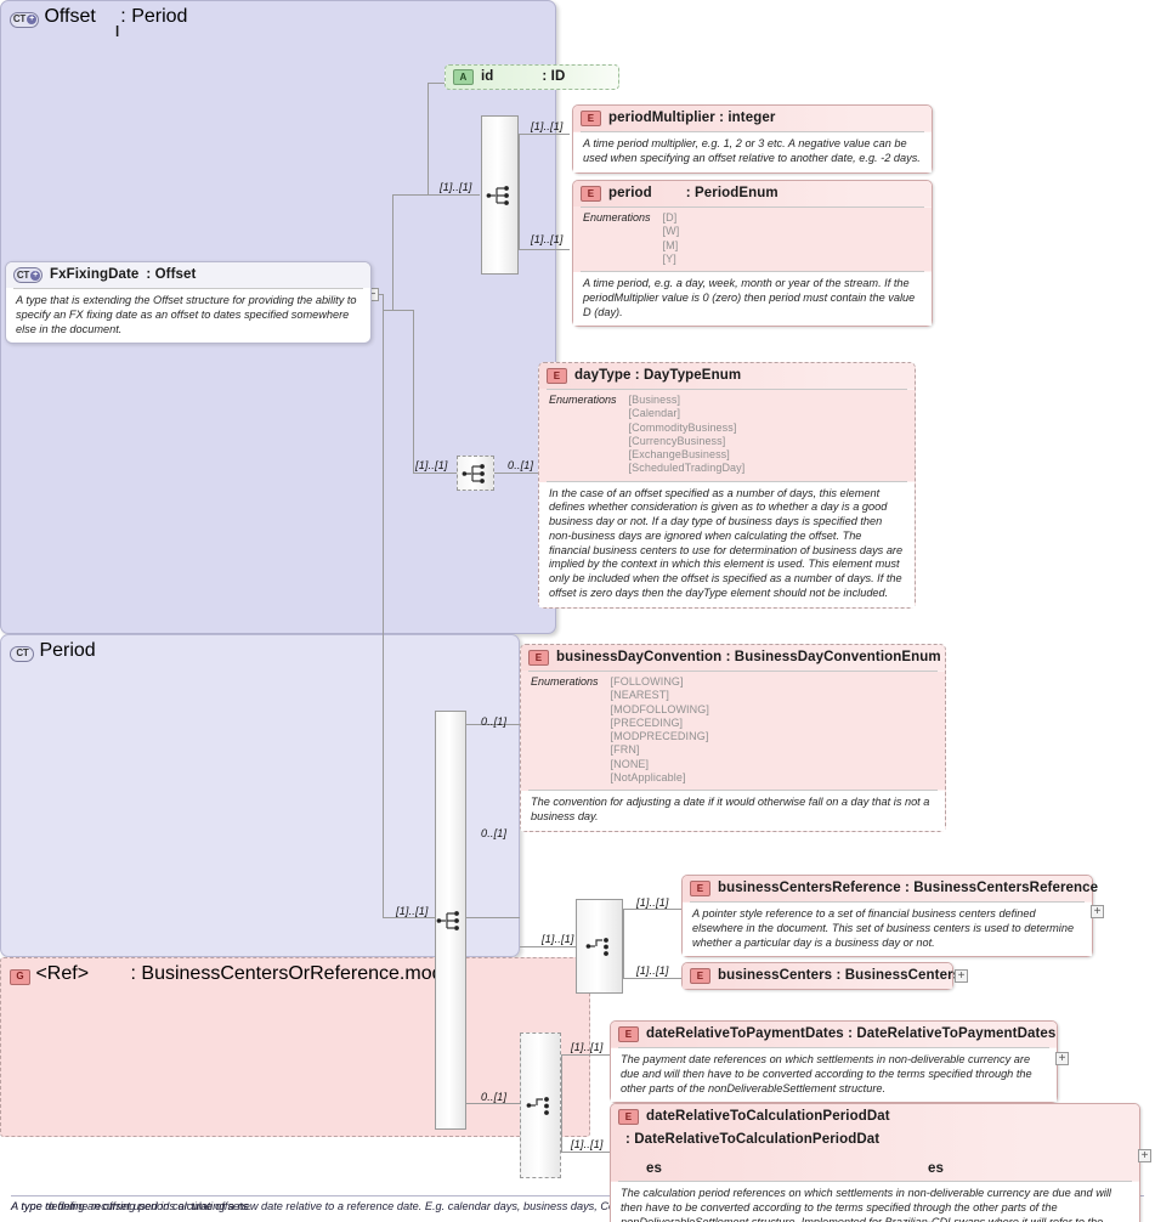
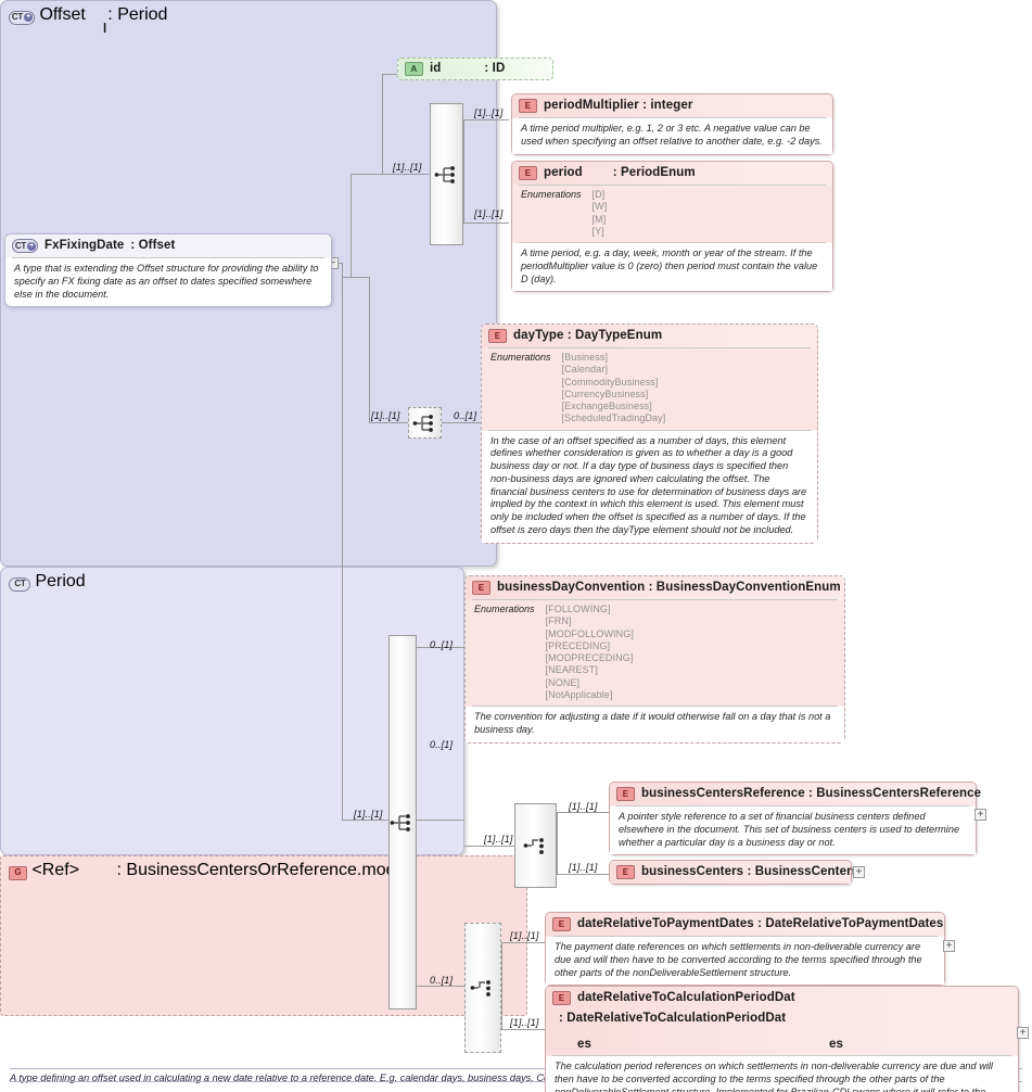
  −
  CT
  FxFixingDate
  : Offset
  A type that is extending the Offset structure for providing the ability to specify an FX fixing date as an offset to dates specified somewhere else in the document.
  CT
  Offset : Period
  A type defining an offset used in calculating a new date relative to a reference date. E.g. calendar days, business days, C
  CT Period
- A type to define recurring periods or time offsets.
  A
  id
  : ID
  [1]..[1]
  [1]..[1]
  [1]..[1]
  E
  periodMultiplier : integer
  A time period multiplier, e.g. 1, 2 or 3 etc. A negative value can be used when specifying an offset relative to another date, e.g. -2 days.
  E
  period
  : PeriodEnum
  Enumerations
  [D]
  [W]
  [M]
  [Y]
  A time period, e.g. a day, week, month or year of the stream. If the periodMultiplier value is 0 (zero) then period must contain the value D (day).
  [1]..[1]
  0..[1]
  E
  dayType : DayTypeEnum
  Enumerations
  [Business]
  [Calendar]
  [CommodityBusiness]
  [CurrencyBusiness]
  [ExchangeBusiness]
  [ScheduledTradingDay]
  In the case of an offset specified as a number of days, this element defines whether consideration is given as to whether a day is a good business day or not. If a day type of business days is specified then non-business days are ignored when calculating the offset. The financial business centers to use for determination of business days are implied by the context in which this element is used. This element must only be included when the offset is specified as a number of days. If the offset is zero days then the dayType element should not be included.
  [1]..[1]
  0..[1]
  E
  businessDayConvention : BusinessDayConventionEnum
  Enumerations
  [FOLLOWING]
- [NEAREST]
+ [FRN]
  [MODFOLLOWING]
  [PRECEDING]
  [MODPRECEDING]
- [FRN]
+ [NEAREST]
  [NONE]
  [NotApplicable]
  The convention for adjusting a date if it would otherwise fall on a day that is not a business day.
  0..[1]
  G <Ref> : BusinessCentersOrReference.mo
  l
  [1]..[1]
  [1]..[1]
  [1]..[1]
  E
  businessCentersReference : BusinessCentersReference
  A pointer style reference to a set of financial business centers defined elsewhere in the document. This set of business centers is used to determine whether a particular day is a business day or not.
  +
  E
  businessCenters : BusinessCenter
  +
  0..[1]
  [1]..[1]
  [1]..[1]
  E
  dateRelativeToPaymentDates : DateRelativeToPaymentDates
  The payment date references on which settlements in non-deliverable currency are due and will then have to be converted according to the terms specified through the other parts of the nonDeliverableSettlement structure.
  +
  E
  dateRelativeToCalculationPeriodDat
  : DateRelativeToCalculationPeriodDat
  es
  es
  +
